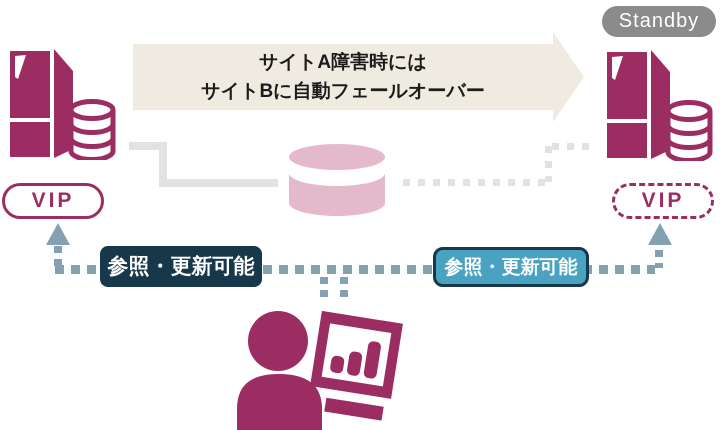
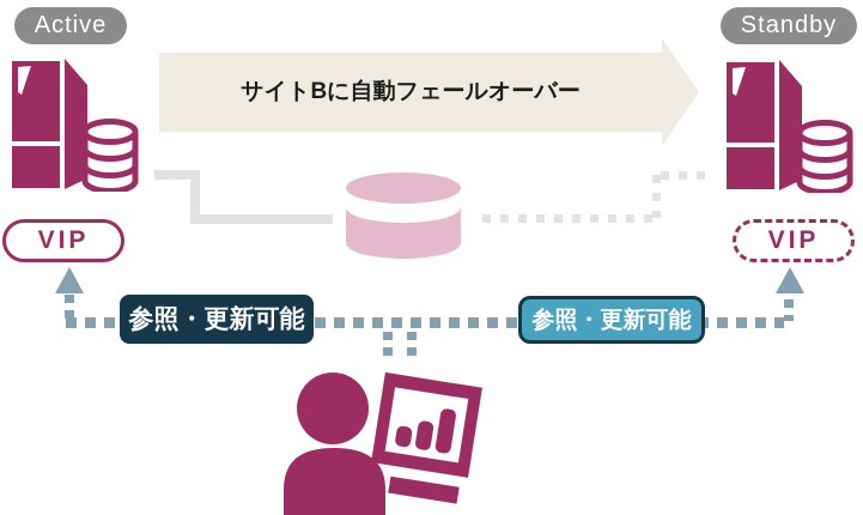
+ Active
  Standby
- サイトA障害時には
  サイトBに自動フェールオーバー
  VIP
  VIP
  参照・更新可能
  参照・更新可能
